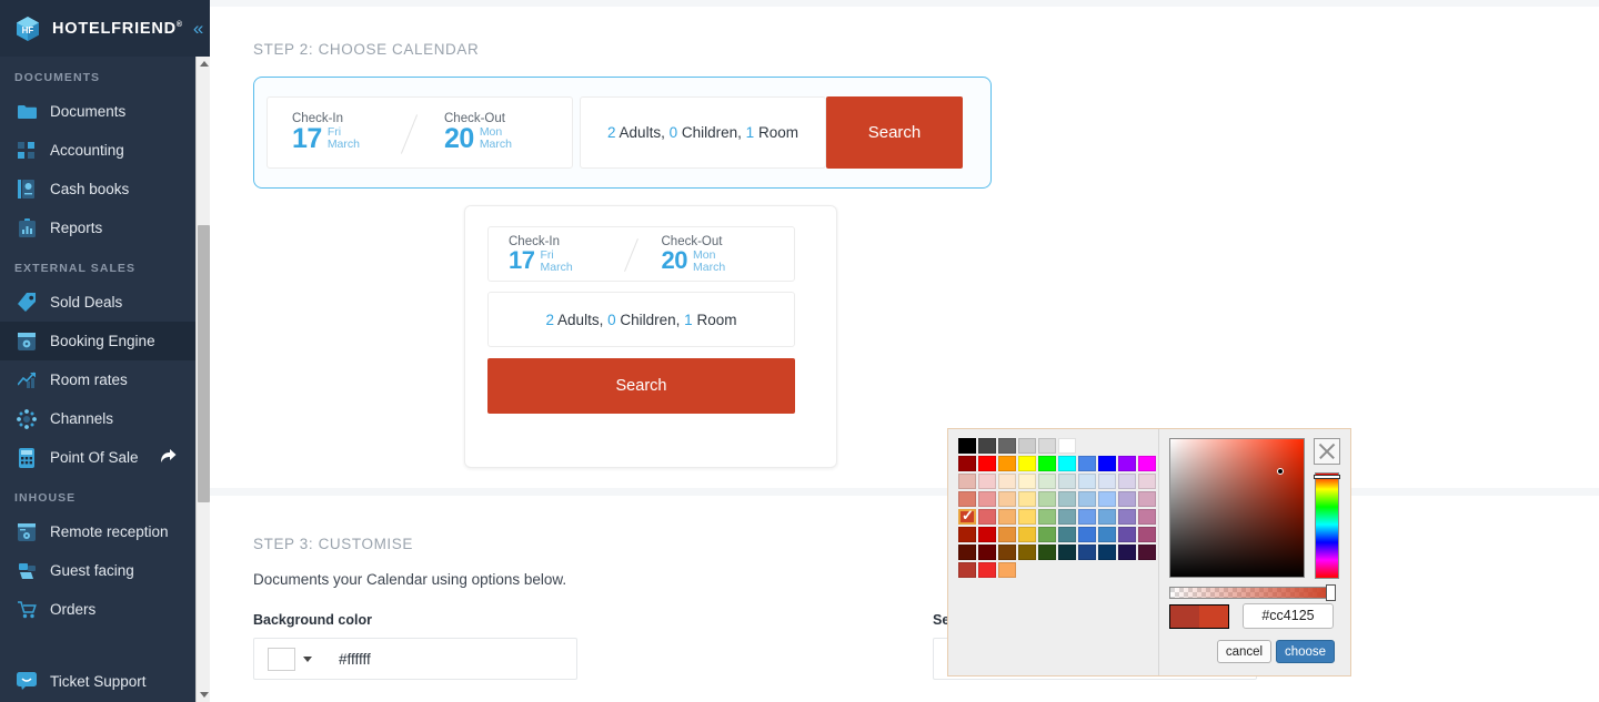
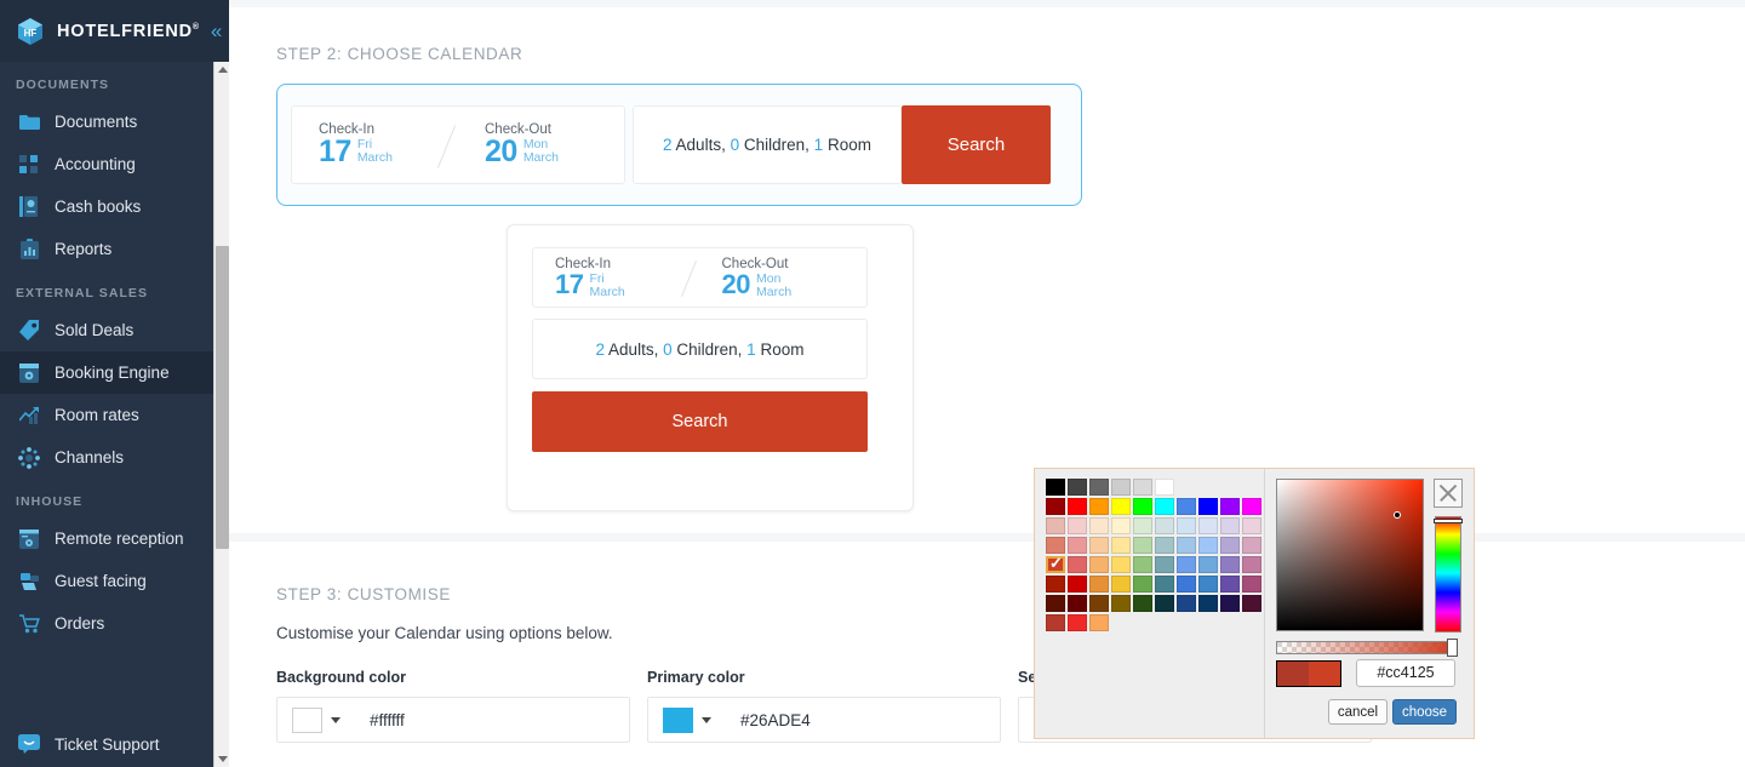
  HF
  HOTELFRIEND
  «
  DOCUMENTS
  Documents
  Accounting
  Cash books
  Reports
  EXTERNAL SALES
  Sold Deals
  Booking Engine
  Room rates
  Channels
- Point Of Sale
  INHOUSE
  Remote reception
  Guest facing
  Orders
  Ticket Support
  STEP 2: CHOOSE CALENDAR
  Check-In
  17
  Fri
  March
  Check-Out
  20
  Mon
  March
  2 Adults, 0 Children, 1 Room
  Search
  Check-In
  17
  Fri
  March
  Check-Out
  20
  Mon
  March
  2 Adults, 0 Children, 1 Room
  Search
  STEP 3: CUSTOMISE
- Documents your Calendar using options below.
+ Customise your Calendar using options below.
  Background color
  #ffffff
+ Primary color
+ #26ADE4
  Se
  #cc4125
  cancel
  choose
